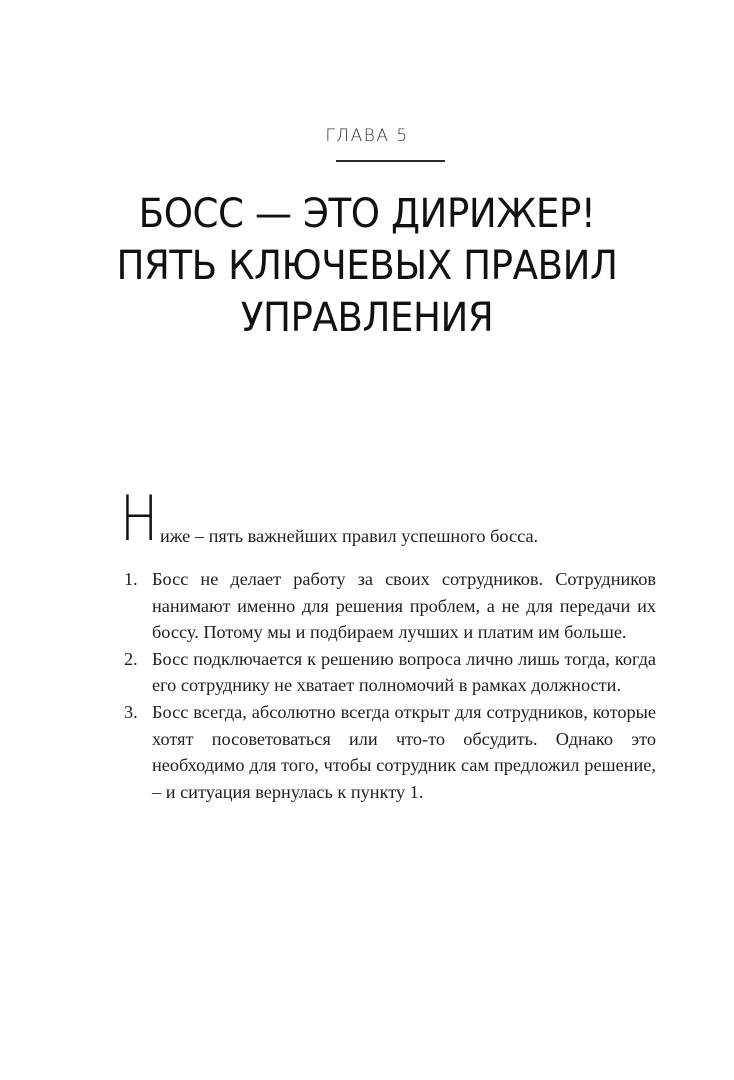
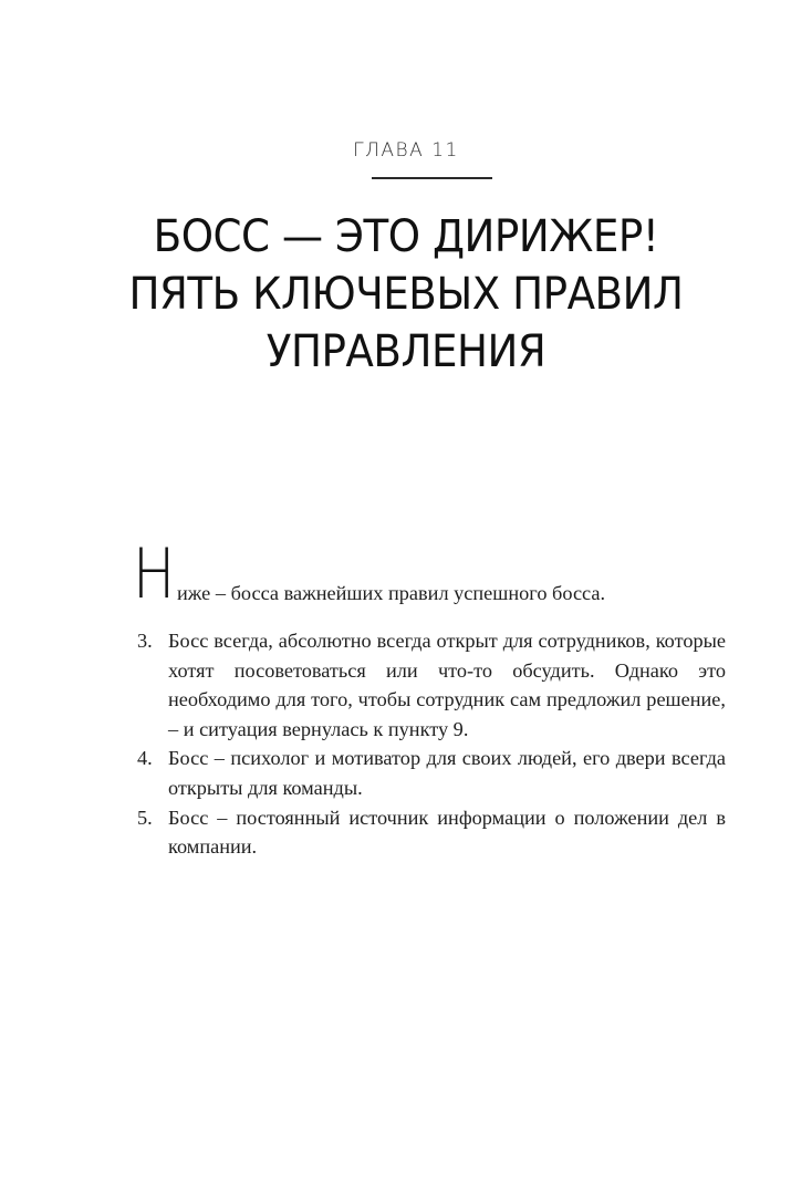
- ГЛАВА 5
+ ГЛАВА 11
  БОСС — ЭТО ДИРИЖЕР!
  ПЯТЬ КЛЮЧЕВЫХ ПРАВИЛ
  УПРАВЛЕНИЯ
  Н
- иже – пять важнейших правил успешного босса.
+ иже – босса важнейших правил успешного босса.
- 1.
- Босс не делает работу за своих сотрудников. Сотрудников нанимают именно для решения проблем, а не для передачи их боссу. Потому мы и подбираем лучших и платим им больше.
- 2.
- Босс подключается к решению вопроса лично лишь тогда, когда его сотруднику не хватает полномочий в рамках должности.
  3.
- Босс всегда, абсолютно всегда открыт для сотрудников, которые хотят посоветоваться или что-то обсудить. Однако это необходимо для того, чтобы сотрудник сам предложил решение, – и ситуация вернулась к пункту 1.
+ Босс всегда, абсолютно всегда открыт для сотрудников, которые хотят посоветоваться или что-то обсудить. Однако это необходимо для того, чтобы сотрудник сам предложил решение, – и ситуация вернулась к пункту 9.
+ 4.
+ Босс – психолог и мотиватор для своих людей, его двери всегда открыты для команды.
+ 5.
+ Босс – постоянный источник информации о положении дел в компании.
